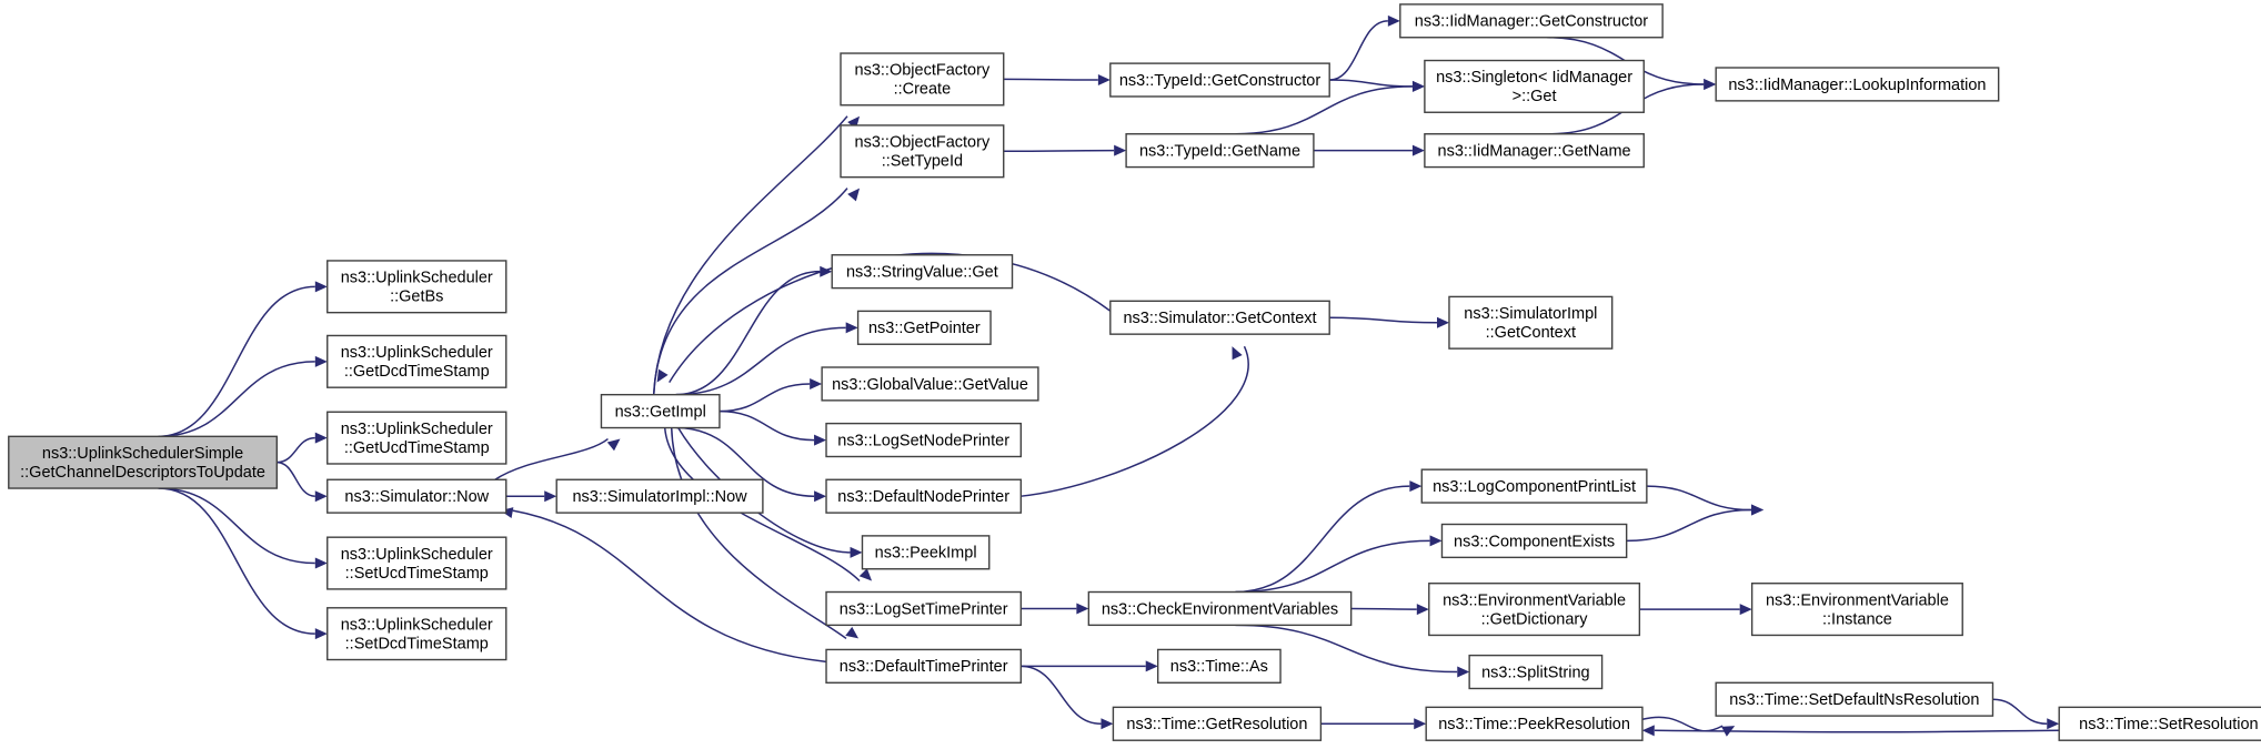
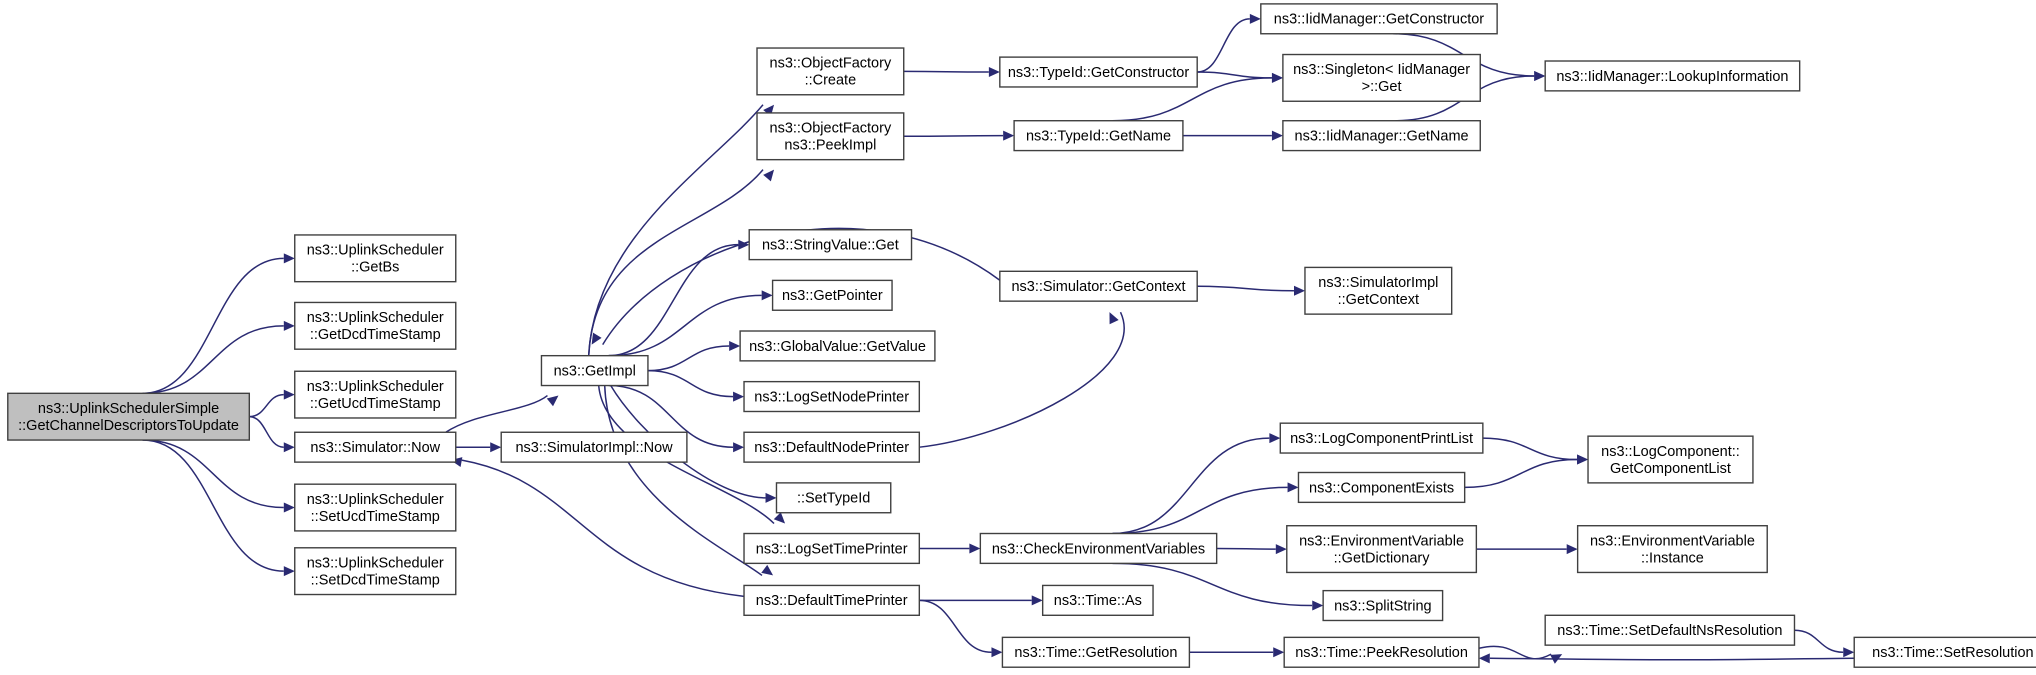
  ns3::UplinkSchedulerSimple
  ::GetChannelDescriptorsToUpdate
  ns3::UplinkScheduler
  ::GetBs
  ns3::UplinkScheduler
  ::GetDcdTimeStamp
  ns3::UplinkScheduler
  ::GetUcdTimeStamp
  ns3::Simulator::Now
  ns3::UplinkScheduler
  ::SetUcdTimeStamp
  ns3::UplinkScheduler
  ::SetDcdTimeStamp
  ns3::SimulatorImpl::Now
  ns3::GetImpl
  ns3::ObjectFactory
  ::Create
  ns3::ObjectFactory
- ::SetTypeId
+ ns3::PeekImpl
  ns3::StringValue::Get
  ns3::GetPointer
  ns3::GlobalValue::GetValue
  ns3::LogSetNodePrinter
  ns3::DefaultNodePrinter
- ns3::PeekImpl
+ ::SetTypeId
  ns3::LogSetTimePrinter
  ns3::DefaultTimePrinter
  ns3::Time::GetResolution
  ns3::Simulator::GetContext
  ns3::SimulatorImpl
  ::GetContext
  ns3::CheckEnvironmentVariables
  ns3::Time::As
  ns3::TypeId::GetConstructor
  ns3::TypeId::GetName
  ns3::IidManager::GetConstructor
  ns3::Singleton< IidManager
  >::Get
  ns3::IidManager::GetName
  ns3::IidManager::LookupInformation
  ns3::LogComponentPrintList
  ns3::ComponentExists
  ns3::EnvironmentVariable
  ::GetDictionary
  ns3::SplitString
+ ns3::LogComponent::
+ GetComponentList
  ns3::EnvironmentVariable
  ::Instance
  ns3::Time::PeekResolution
  ns3::Time::SetDefaultNsResolution
  ns3::Time::SetResolution
